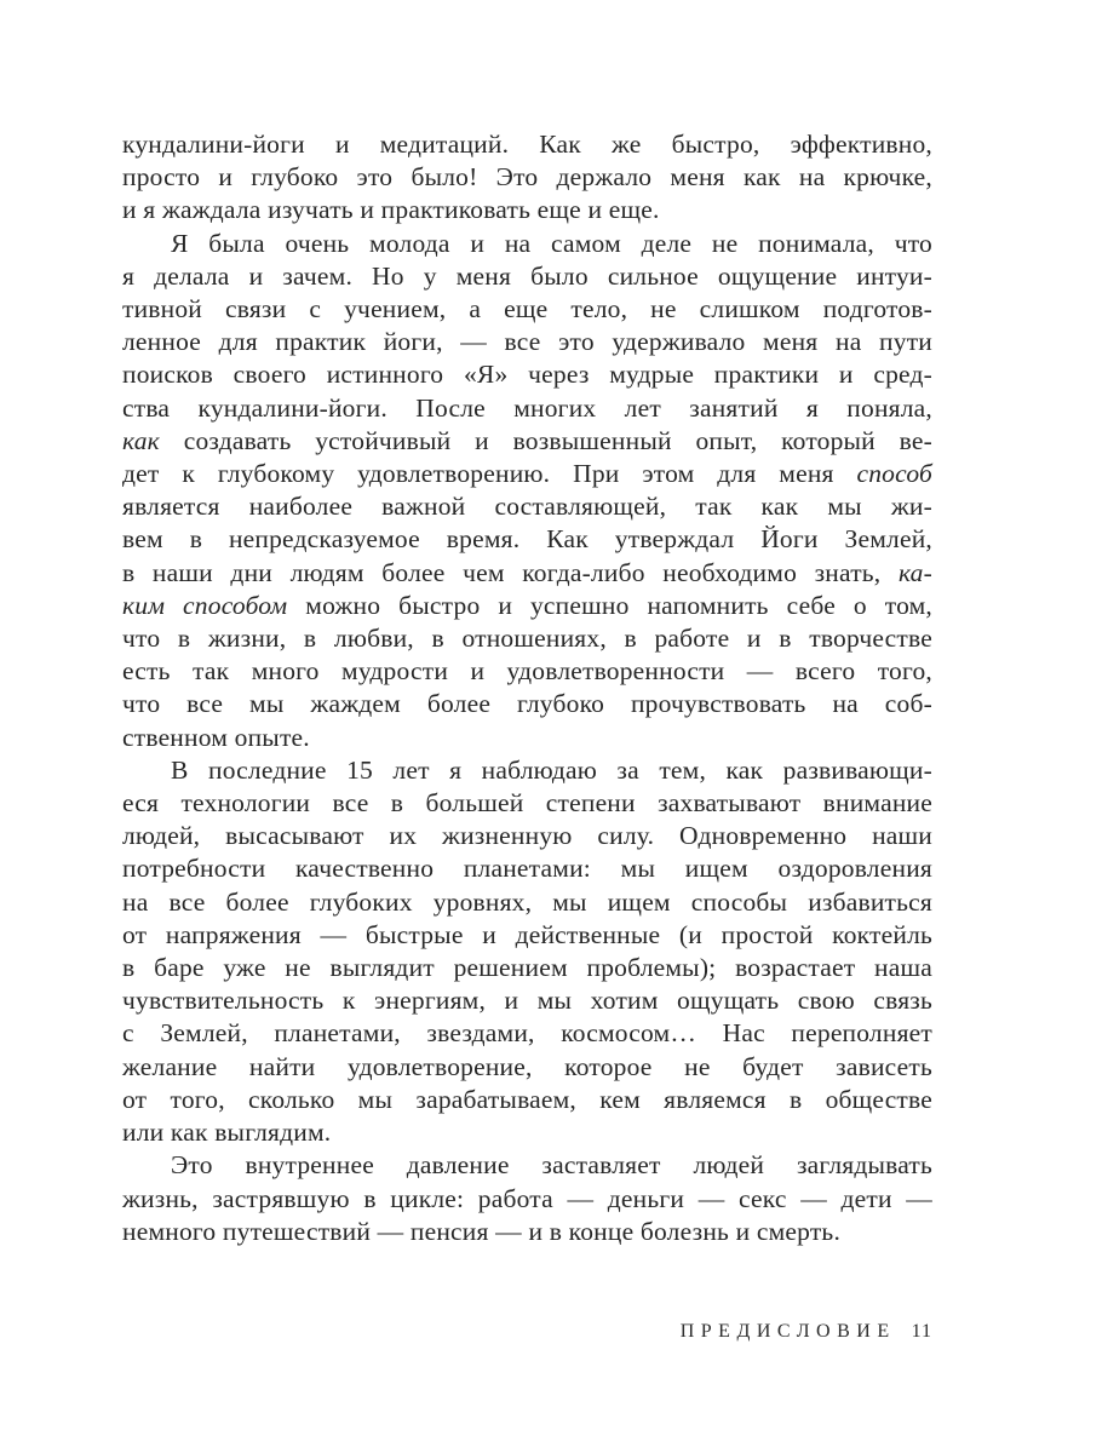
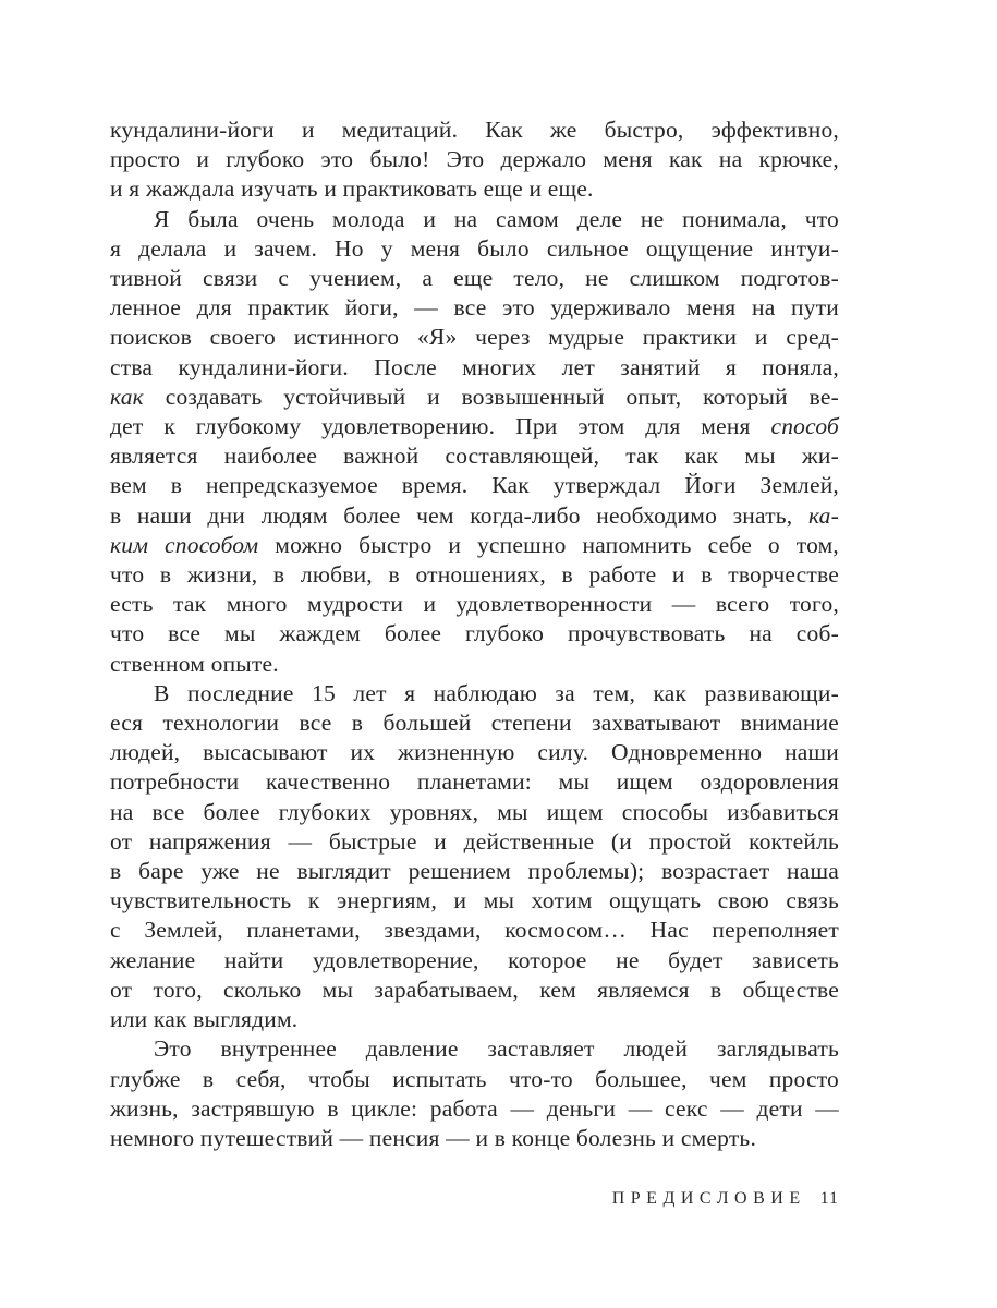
  кундалини-йоги и медитаций. Как же быстро, эффективно,
  просто и глубоко это было! Это держало меня как на крючке,
  и я жаждала изучать и практиковать еще и еще.
  Я была очень молода и на самом деле не понимала, что
  я делала и зачем. Но у меня было сильное ощущение интуи-
  тивной связи с учением, а еще тело, не слишком подготов-
  ленное для практик йоги, — все это удерживало меня на пути
  поисков своего истинного «Я» через мудрые практики и сред-
  ства кундалини-йоги. После многих лет занятий я поняла,
  как создавать устойчивый и возвышенный опыт, который ве-
  дет к глубокому удовлетворению. При этом для меня способ
  является наиболее важной составляющей, так как мы жи-
  вем в непредсказуемое время. Как утверждал Йоги Землей,
  в наши дни людям более чем когда-либо необходимо знать, ка-
  ким способом можно быстро и успешно напомнить себе о том,
  что в жизни, в любви, в отношениях, в работе и в творчестве
  есть так много мудрости и удовлетворенности — всего того,
  что все мы жаждем более глубоко прочувствовать на соб-
  ственном опыте.
  В последние 15 лет я наблюдаю за тем, как развивающи-
  еся технологии все в большей степени захватывают внимание
  людей, высасывают их жизненную силу. Одновременно наши
  потребности качественно планетами: мы ищем оздоровления
  на все более глубоких уровнях, мы ищем способы избавиться
  от напряжения — быстрые и действенные (и простой коктейль
  в баре уже не выглядит решением проблемы); возрастает наша
  чувствительность к энергиям, и мы хотим ощущать свою связь
  с Землей, планетами, звездами, космосом… Нас переполняет
  желание найти удовлетворение, которое не будет зависеть
  от того, сколько мы зарабатываем, кем являемся в обществе
  или как выглядим.
  Это внутреннее давление заставляет людей заглядывать
+ глубже в себя, чтобы испытать что-то большее, чем просто
  жизнь, застрявшую в цикле: работа — деньги — секс — дети —
  немного путешествий — пенсия — и в конце болезнь и смерть.
  ПРЕДИСЛОВИЕ 11
